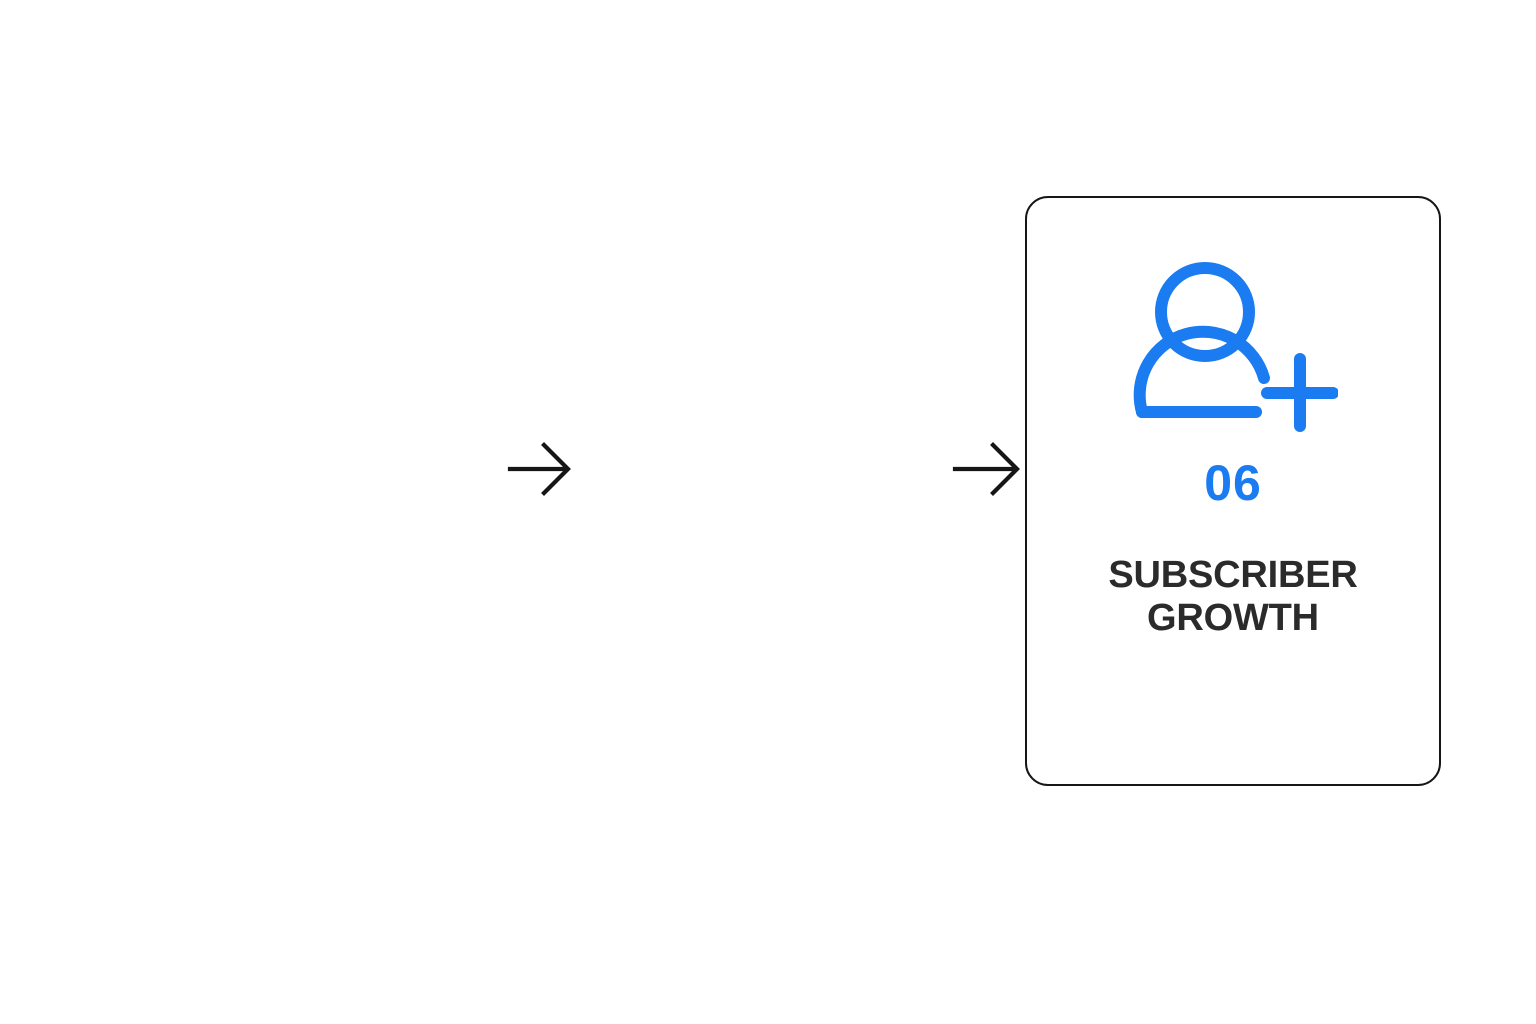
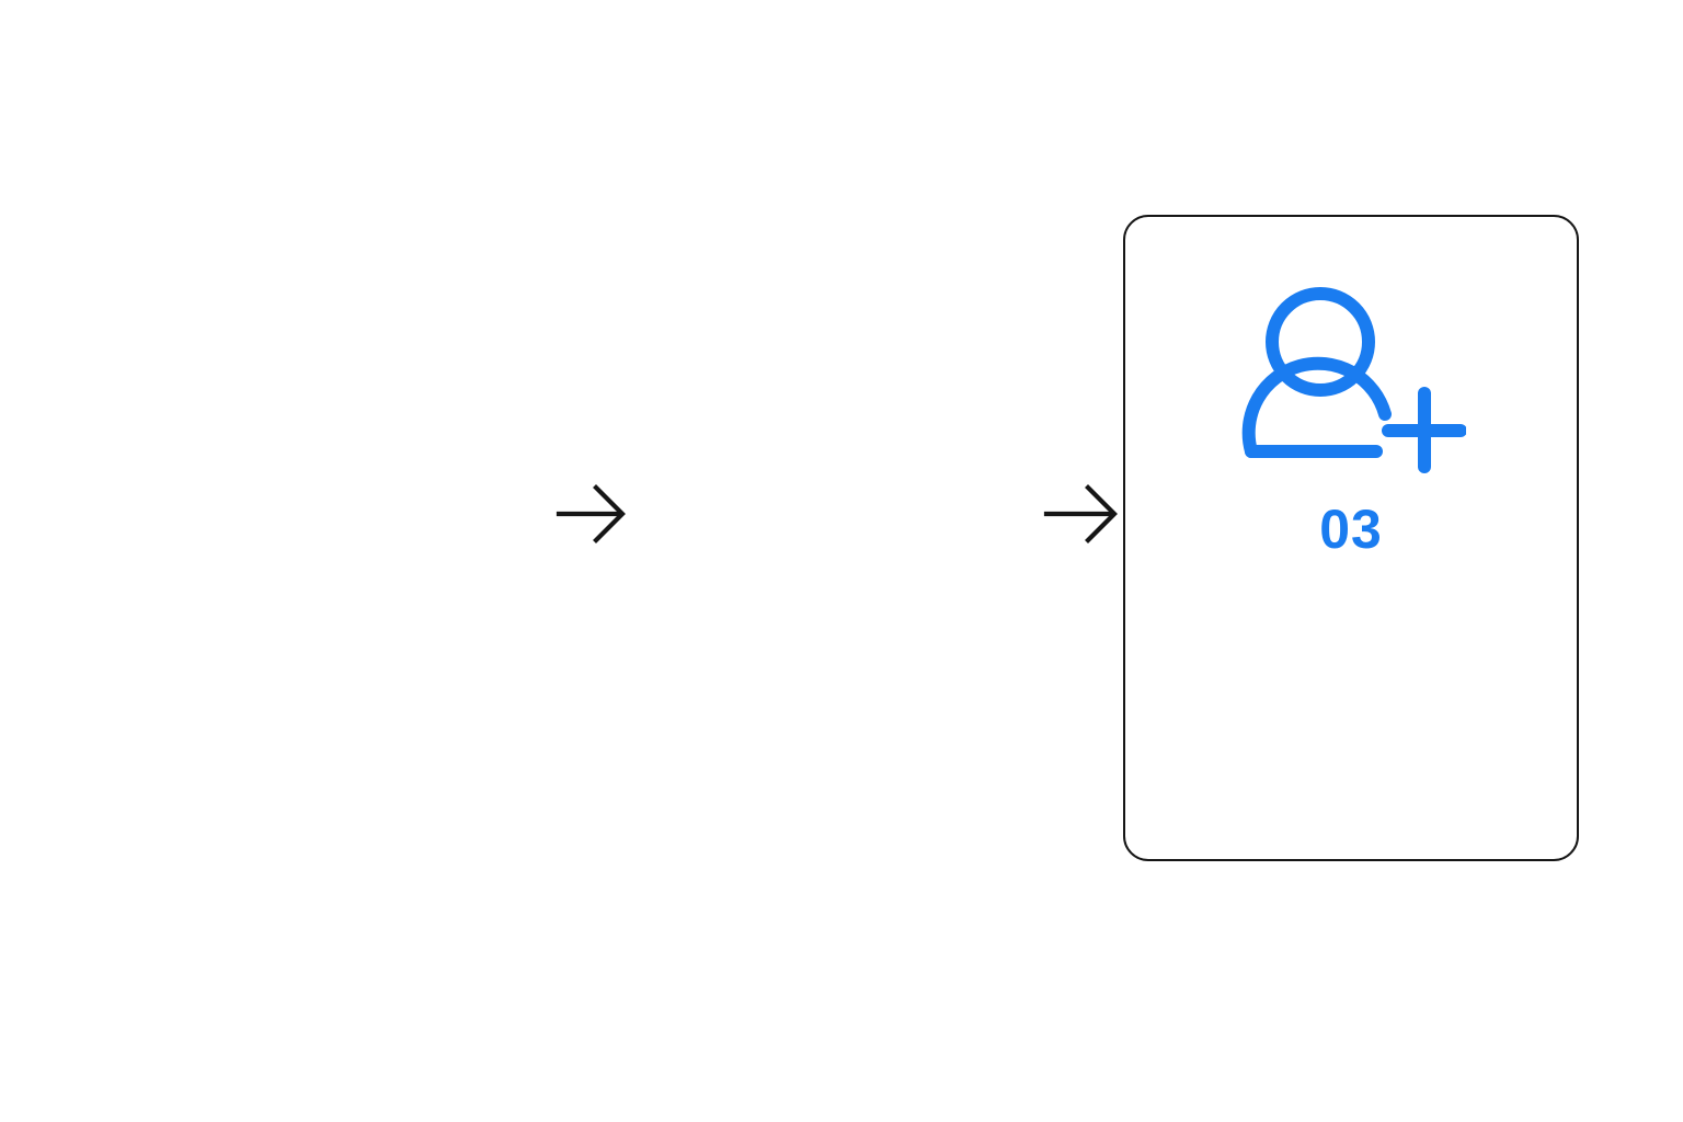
- 06
+ 03
- SUBSCRIBER
- GROWTH
